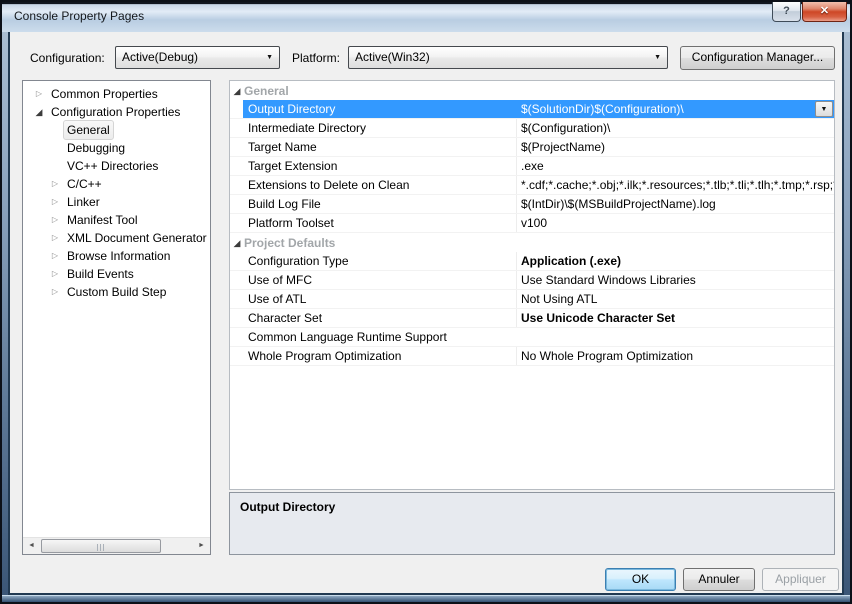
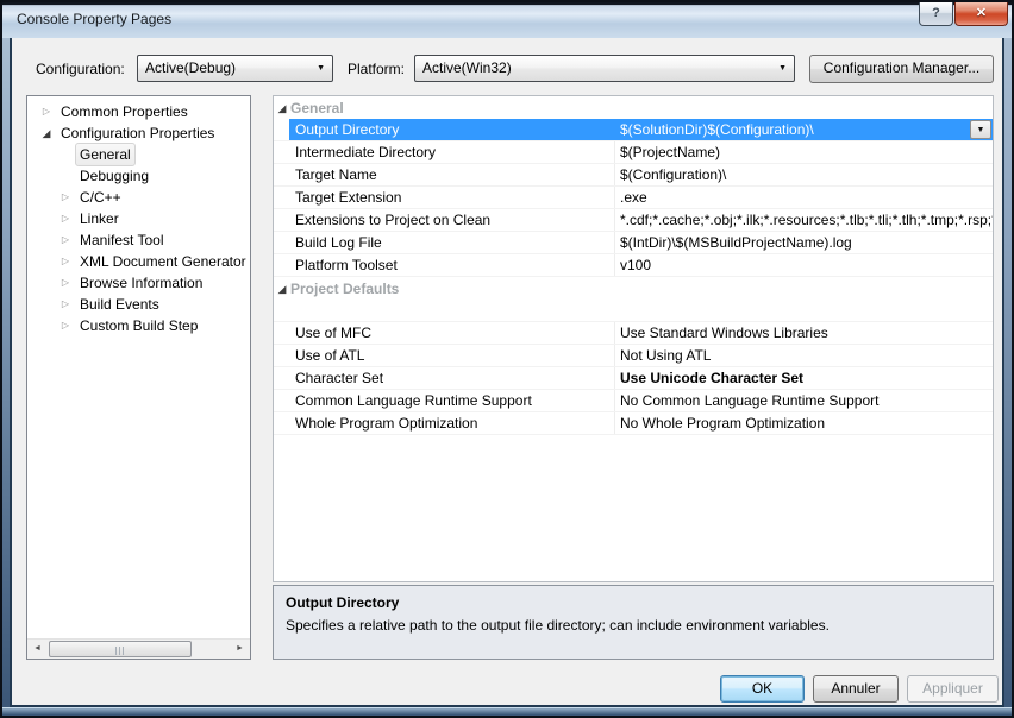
  Console Property Pages
  ?
  ✕
  Configuration:
  Active(Debug)
  Platform:
  Active(Win32)
  Configuration Manager...
  ▷
  Common Properties
  ◢
  Configuration Properties
  General
  Debugging
- VC++ Directories
  ▷
  C/C++
  ▷
  Linker
  ▷
  Manifest Tool
  ▷
  XML Document Generator
  ▷
  Browse Information
  ▷
  Build Events
  ▷
  Custom Build Step
  ◢
  General
  Output Directory
  $(SolutionDir)$(Configuration)\
  Intermediate Directory
- $(Configuration)\
+ $(ProjectName)
  Target Name
- $(ProjectName)
+ $(Configuration)\
  Target Extension
  .exe
- Extensions to Delete on Clean
+ Extensions to Project on Clean
  *.cdf;*.cache;*.obj;*.ilk;*.resources;*.tlb;*.tli;*.tlh;*.tmp;*.rsp;
  Build Log File
  $(IntDir)\$(MSBuildProjectName).log
  Platform Toolset
  v100
  ◢
  Project Defaults
- Configuration Type
- Application (.exe)
  Use of MFC
  Use Standard Windows Libraries
  Use of ATL
  Not Using ATL
  Character Set
  Use Unicode Character Set
  Common Language Runtime Support
+ No Common Language Runtime Support
  Whole Program Optimization
  No Whole Program Optimization
  Output Directory
+ Specifies a relative path to the output file directory; can include environment variables.
  OK
  Annuler
  Appliquer
